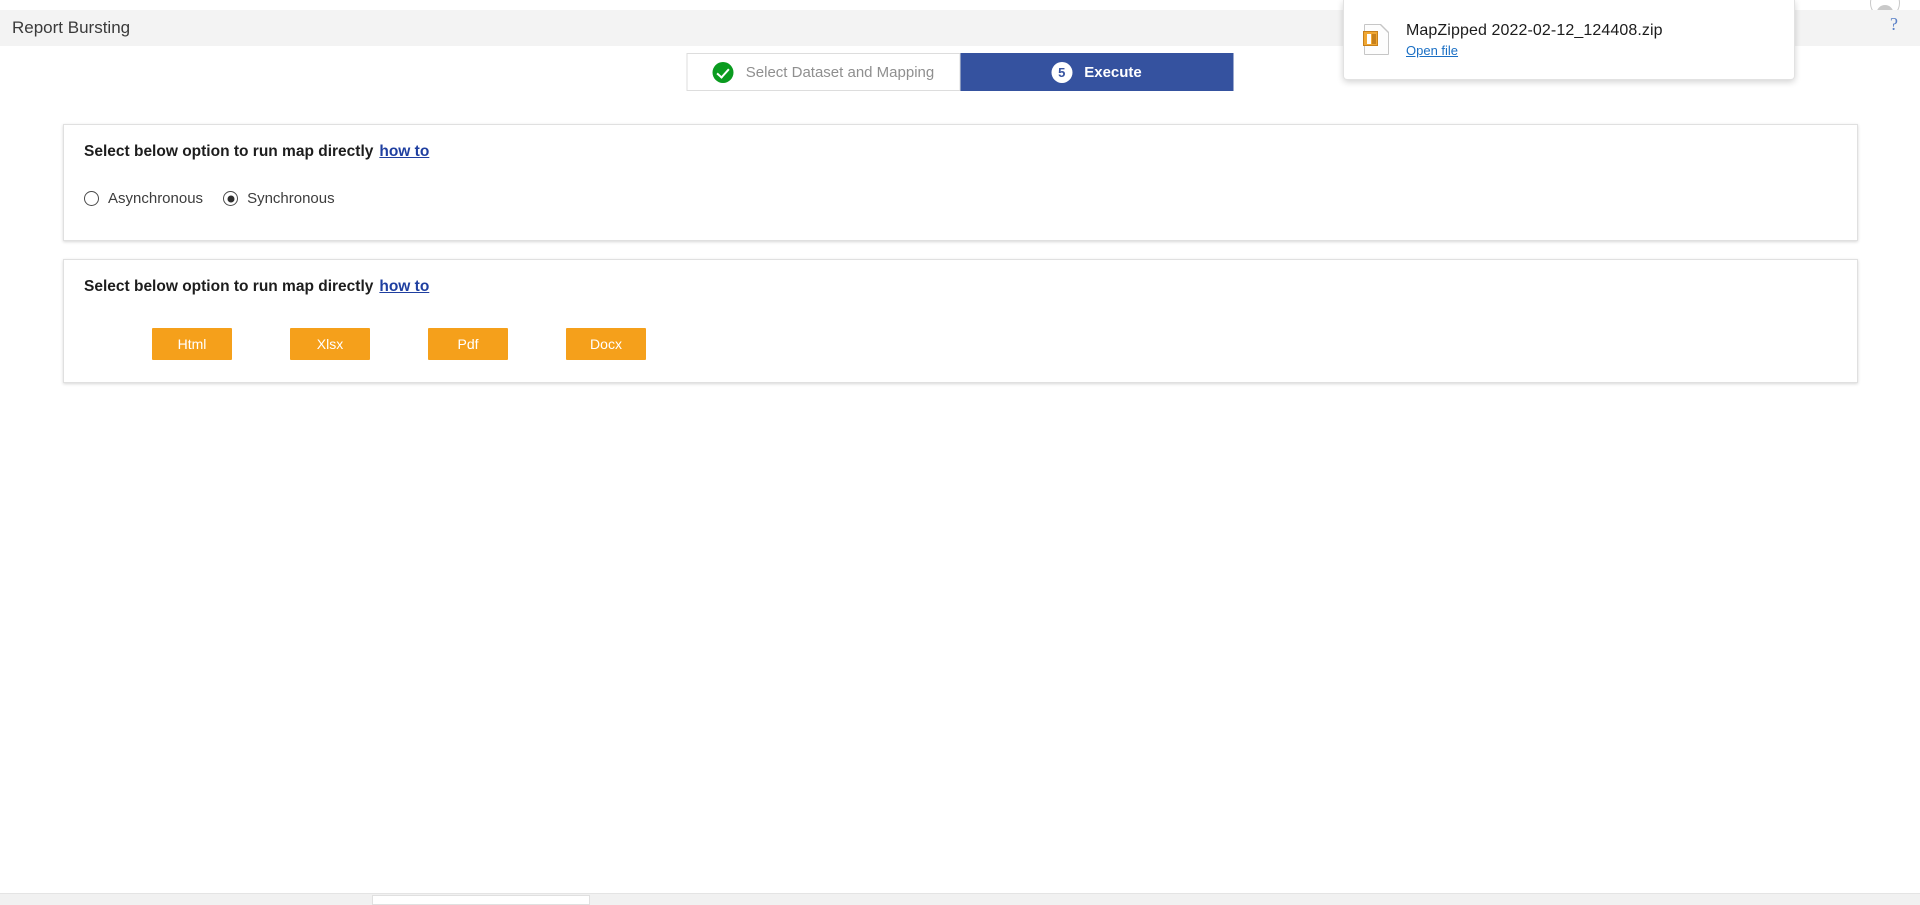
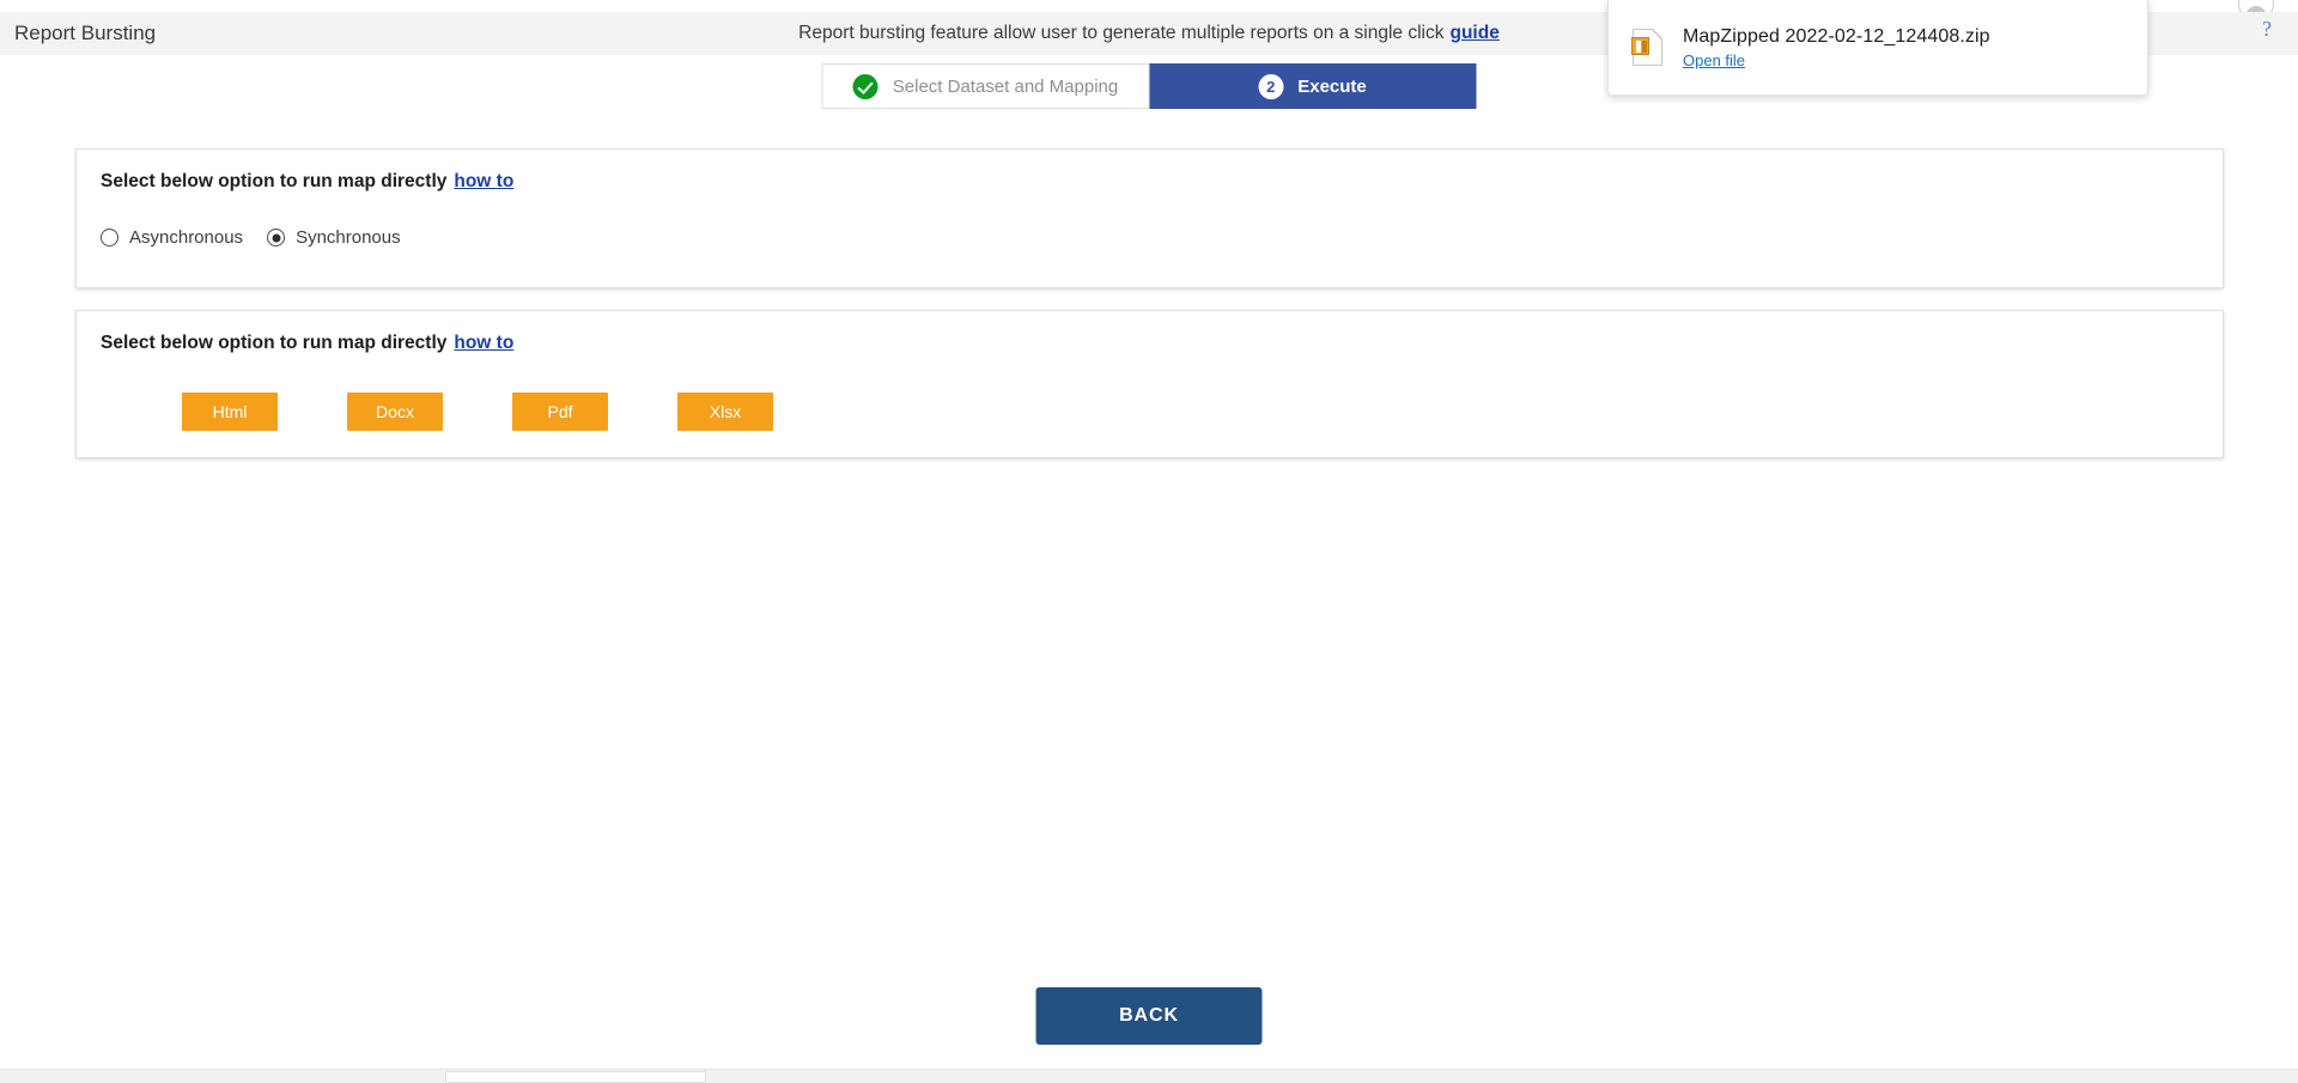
  Report Bursting
+ Report bursting feature allow user to generate multiple reports on a single click guide
  ?
  MapZipped 2022-02-12_124408.zip
  Open file
  Select Dataset and Mapping
- 5
+ 2
  Execute
  Select below option to run map directly how to
  Asynchronous
  Synchronous
  Select below option to run map directly how to
  Html
- Xlsx
+ Docx
  Pdf
- Docx
+ Xlsx
+ BACK
